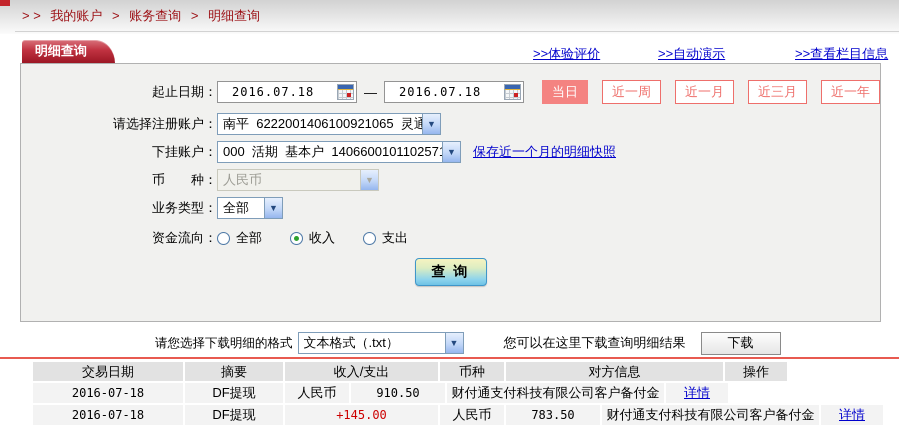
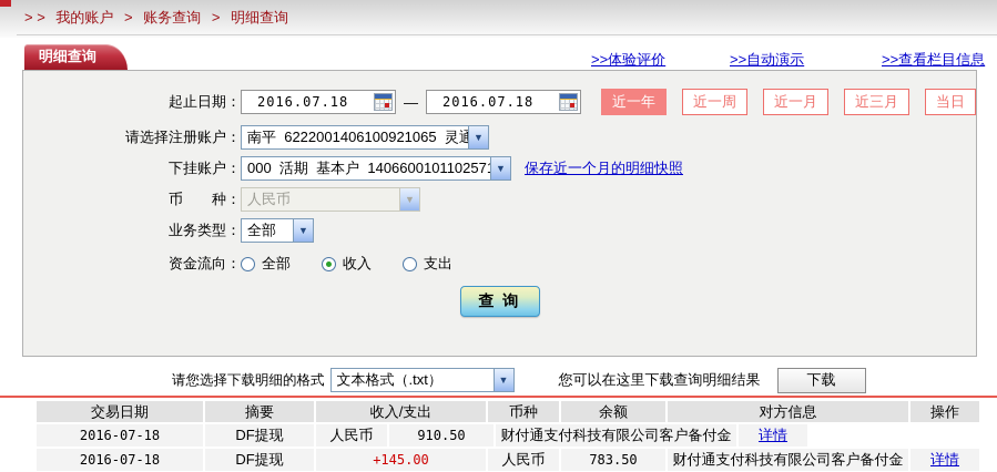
  > > 我的账户 > 账务查询 > 明细查询
  明细查询
  >>体验评价
  >>自动演示
  >>查看栏目信息
  起止日期：
  2016.07.18
  —
  2016.07.18
- 当日
+ 近一年
  近一周
  近一月
  近三月
- 近一年
+ 当日
  请选择注册账户：
  南平 6222001406100921065 灵通
  ▼
  下挂账户：
  000 活期 基本户 140660010110257
  ▼
  保存近一个月的明细快照
  币 种：
  人民币
  ▼
  业务类型：
  全部
  ▼
  资金流向：
  全部
  收入
  支出
  查 询
  请您选择下载明细的格式
  文本格式（.txt）
  ▼
  您可以在这里下载查询明细结果
  下载
  交易日期
  摘要
  收入/支出
  币种
+ 余额
  对方信息
  操作
  2016-07-18
  DF提现
  人民币
  910.50
  财付通支付科技有限公司客户备付金
  详情
  2016-07-18
  DF提现
  +145.00
  人民币
  783.50
  财付通支付科技有限公司客户备付金
  详情
